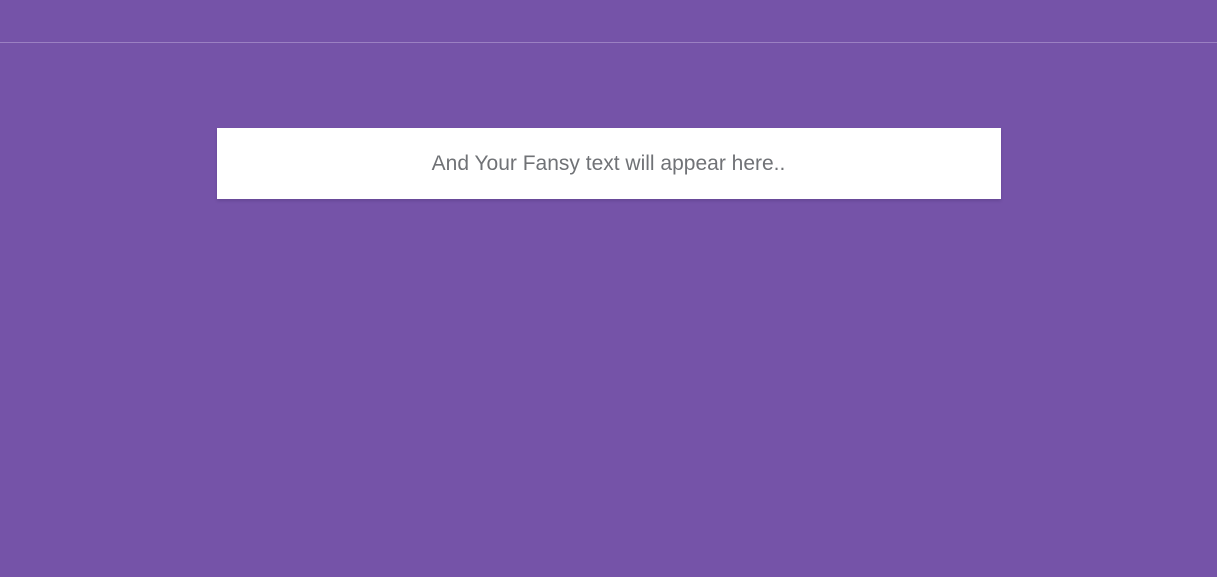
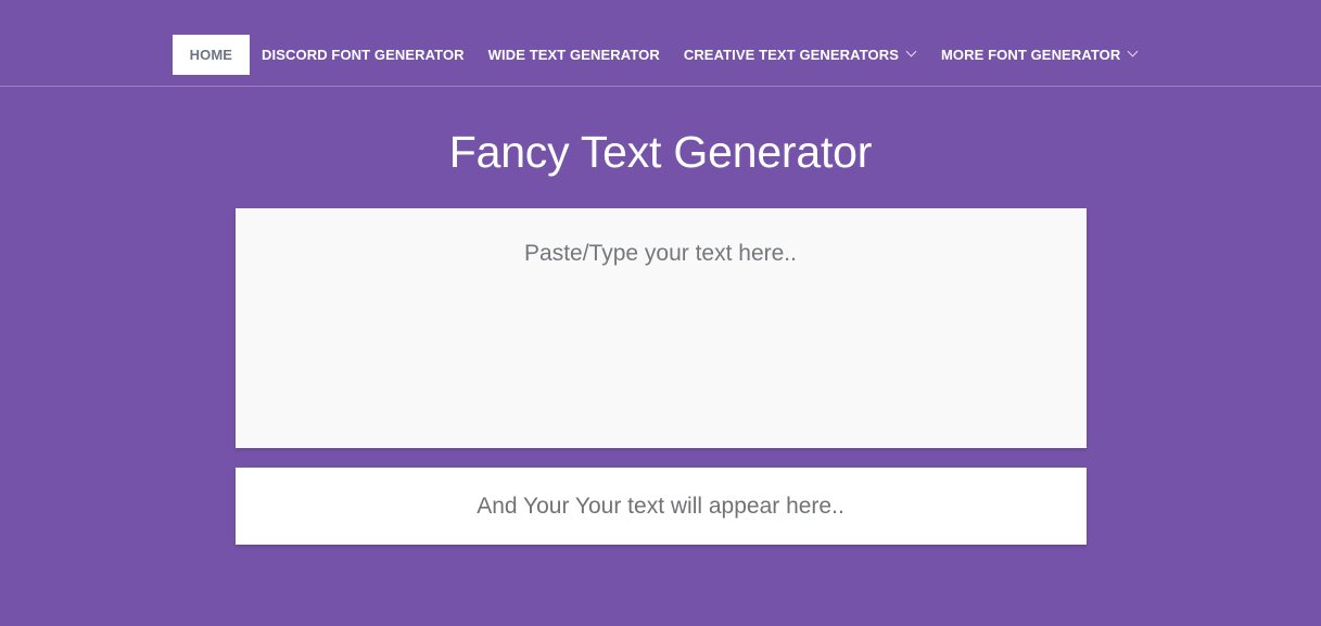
+ HOME
+ DISCORD FONT GENERATOR
+ WIDE TEXT GENERATOR
+ CREATIVE TEXT GENERATORS
+ MORE FONT GENERATOR
+ Fancy Text Generator
+ Paste/Type your text here..
- And Your Fansy text will appear here..
+ And Your Your text will appear here..
